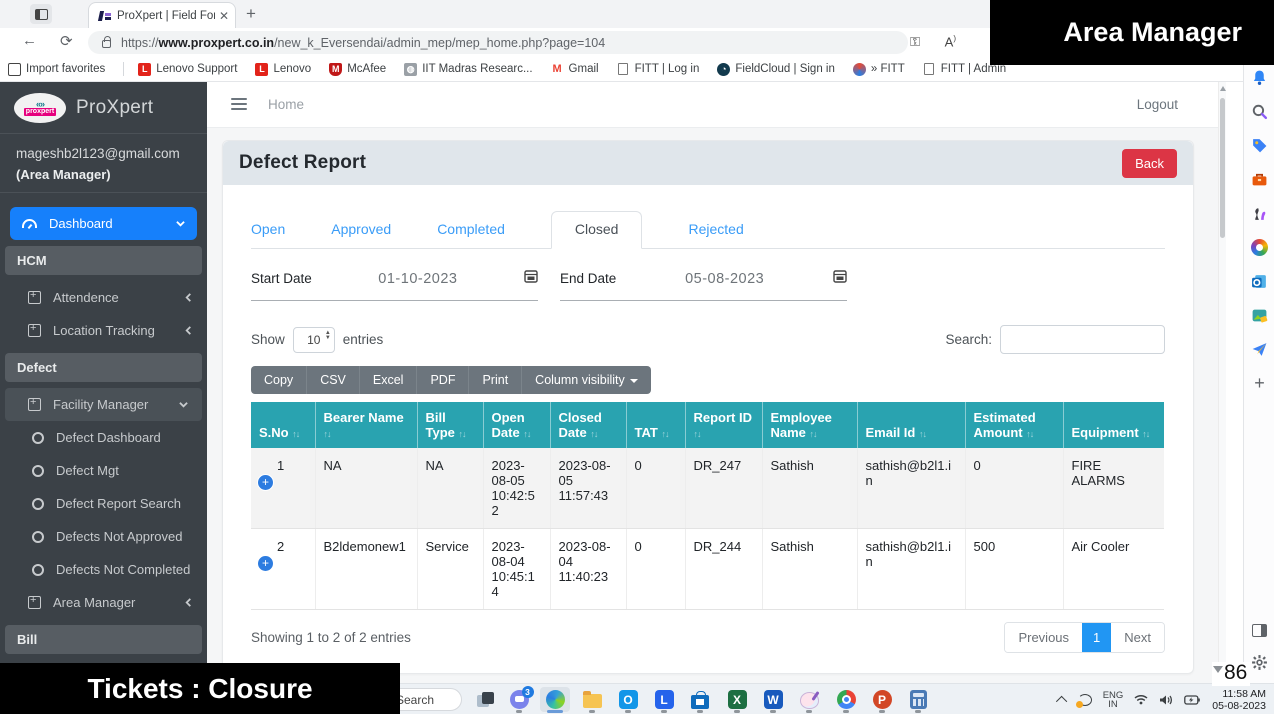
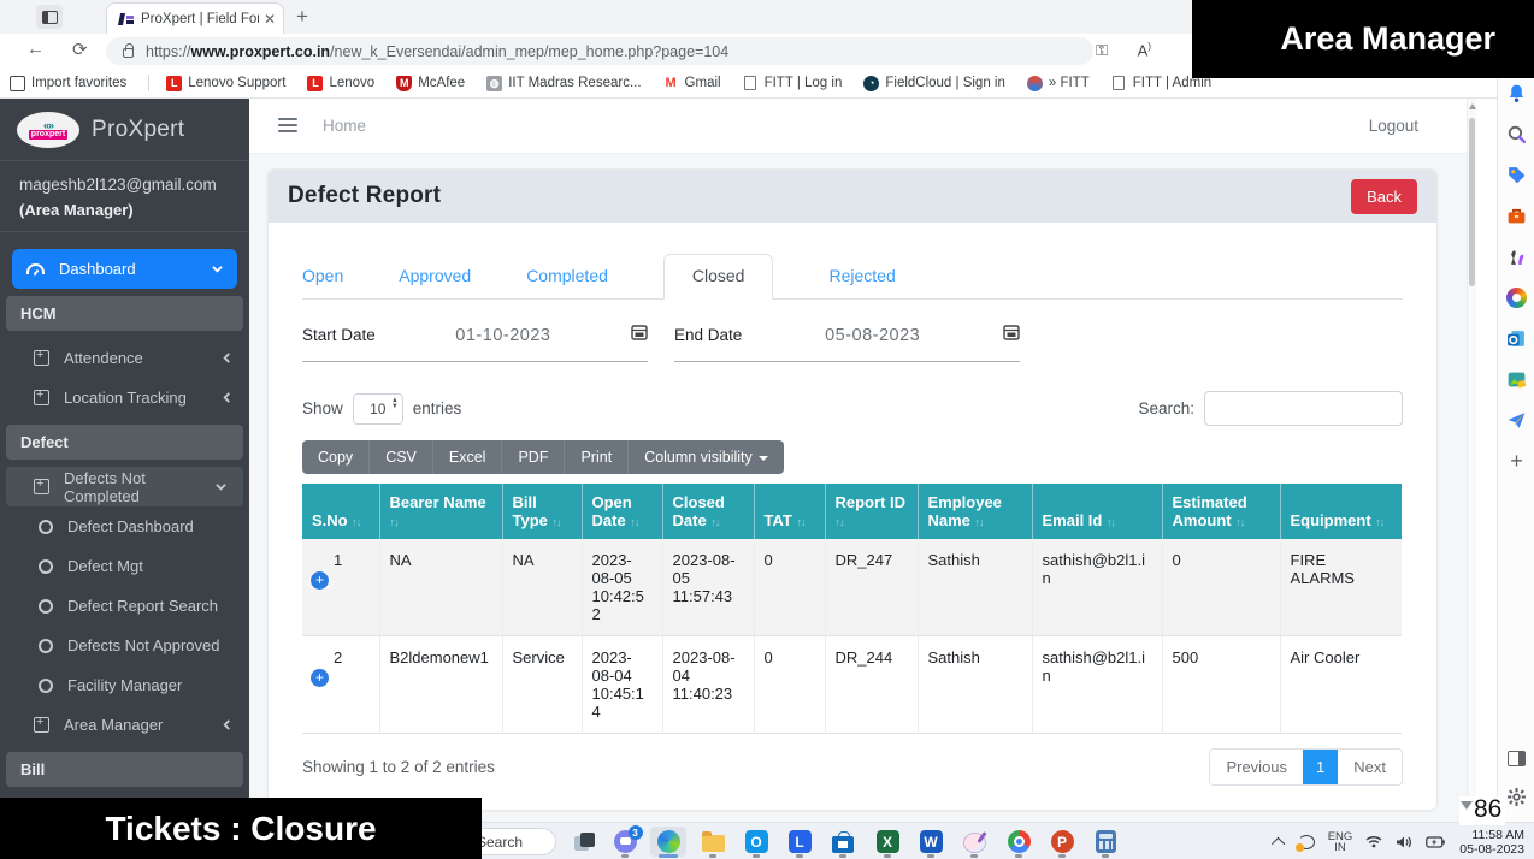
  ✕
  +
  ←
  ⟳
  https://www.proxpert.co.in/new_k_Eversendai/admin_mep/mep_home.php?page=104
  ⚿
  A)
  Import favorites
  L
  Lenovo Support
  L
  Lenovo
  M
  McAfee
  ◍
  IIT Madras Researc...
  M
  Gmail
  FITT | Log in
  ◔
  FieldCloud | Sign in
  » FITT
  FITT | Admin
  «»
  ProXpert
  mageshb2l123@gmail.com
  (Area Manager)
  Dashboard
  HCM
  Attendence
  Location Tracking
  Defect
- Facility Manager
+ Defects Not Completed
  Defect Dashboard
  Defect Mgt
  Defect Report Search
  Defects Not Approved
- Defects Not Completed
+ Facility Manager
  Area Manager
  Bill
  Home
  Logout
  Defect Report
  Back
  Open
  Approved
  Completed
  Closed
  Rejected
  Start Date
  01-10-2023
  End Date
  05-08-2023
  Show
  10
  entries
  Search:
  Copy
  CSV
  Excel
  PDF
  Print
  Column visibility
  S.No ↑↓	Bearer Name ↑↓	Bill Type ↑↓	Open Date ↑↓	Closed Date ↑↓	TAT ↑↓	Report ID ↑↓	Employee Name ↑↓	Email Id ↑↓	Estimated Amount ↑↓	Equipment ↑↓
  +1	NA	NA	2023-08-05 10:42:52	2023-08-05 11:57:43	0	DR_247	Sathish	sathish@b2l1.in	0	FIRE ALARMS
  +2	B2ldemonew1	Service	2023-08-04 10:45:14	2023-08-04 11:40:23	0	DR_244	Sathish	sathish@b2l1.in	500	Air Cooler
  Showing 1 to 2 of 2 entries
  Previous
  1
  Next
  +
  Search
  3
  O
  L
  X
  W
  P
  ENG
  IN
  11:58 AM
  05-08-2023
  86
  Area Manager
  Tickets : Closure
